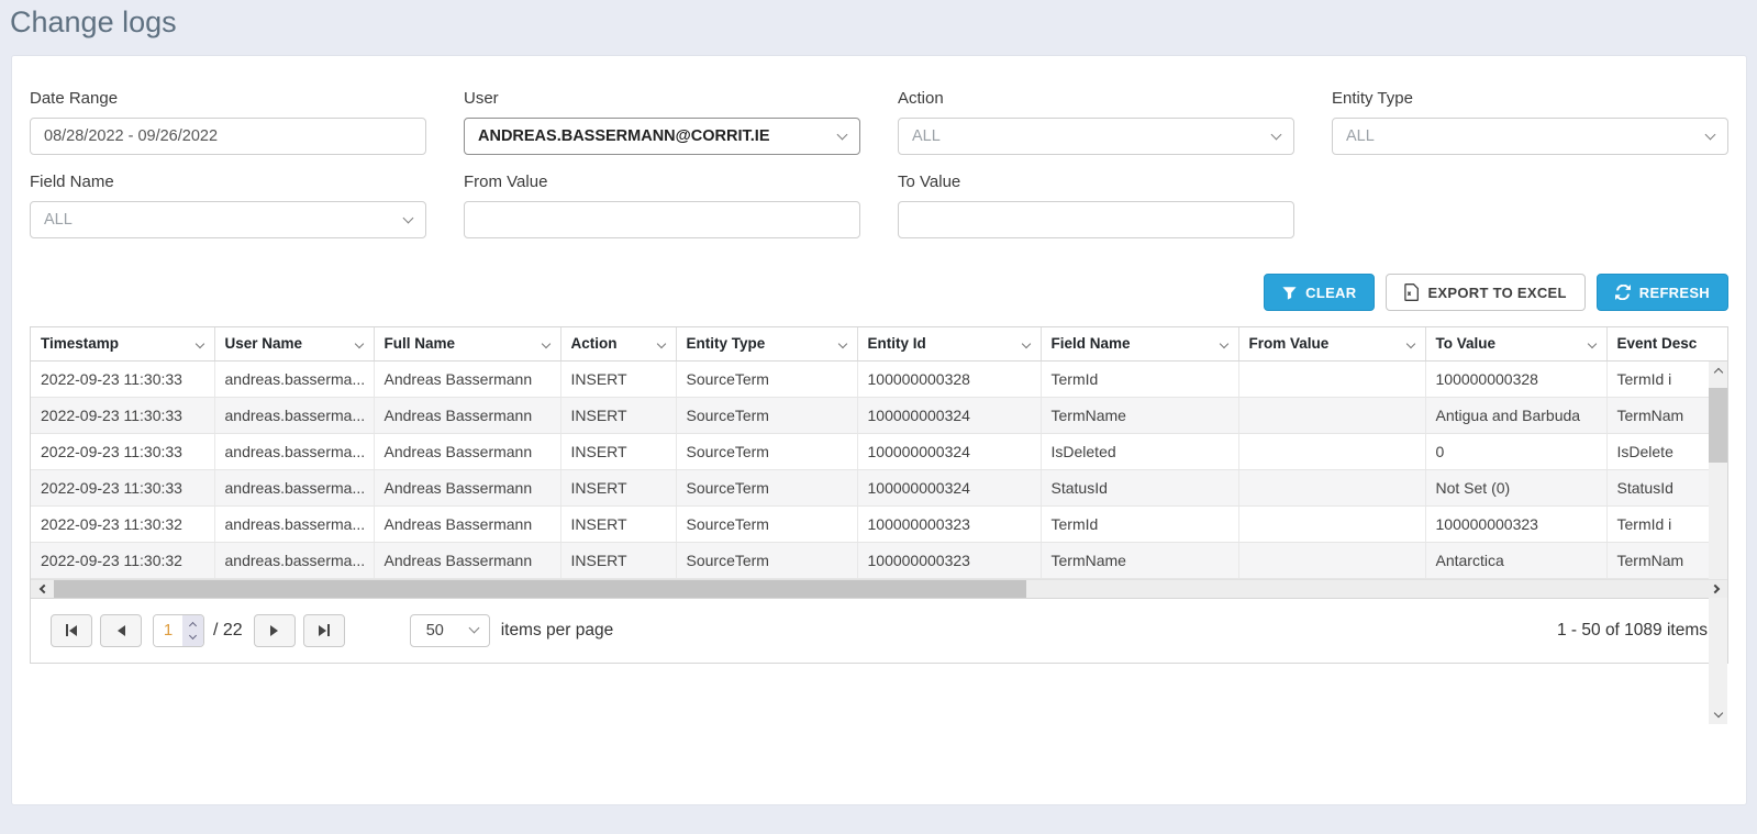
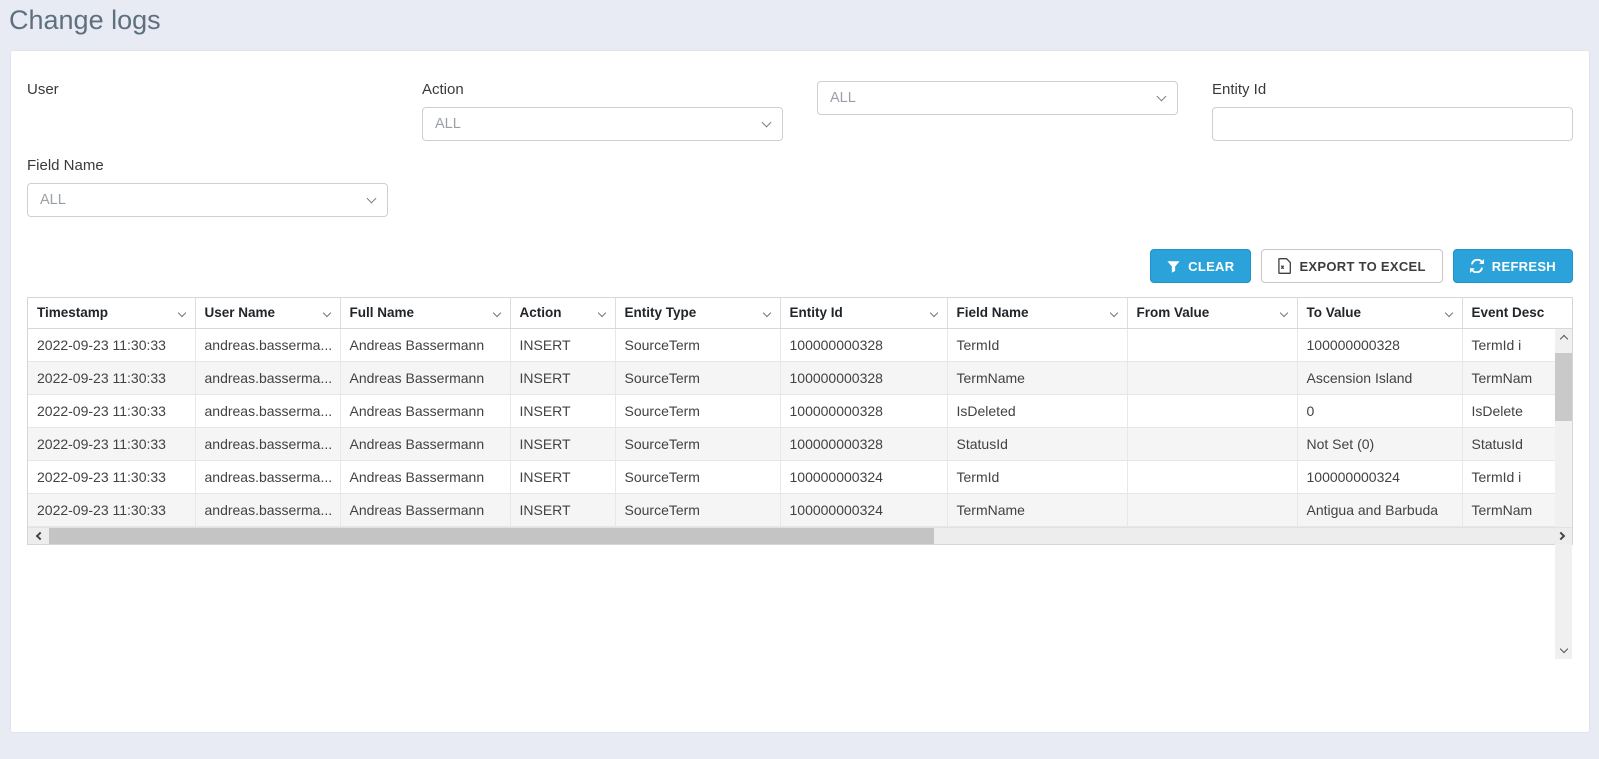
  Change logs
- Date Range
- 08/28/2022 - 09/26/2022
  User
- ANDREAS.BASSERMANN@CORRIT.IE
  Action
  ALL
- Entity Type
  ALL
+ Entity Id
  Field Name
  ALL
- From Value
- To Value
  CLEAR
  EXPORT TO EXCEL
  REFRESH
  Timestamp	User Name	Full Name	Action	Entity Type	Entity Id	Field Name	From Value	To Value	Event Desc
  2022-09-23 11:30:33	andreas.basserma...	Andreas Bassermann	INSERT	SourceTerm	100000000328	TermId		100000000328	TermId i
+ 2022-09-23 11:30:33	andreas.basserma...	Andreas Bassermann	INSERT	SourceTerm	100000000328	TermName		Ascension Island	TermNam
+ 2022-09-23 11:30:33	andreas.basserma...	Andreas Bassermann	INSERT	SourceTerm	100000000328	IsDeleted		0	IsDelete
+ 2022-09-23 11:30:33	andreas.basserma...	Andreas Bassermann	INSERT	SourceTerm	100000000328	StatusId		Not Set (0)	StatusId
+ 2022-09-23 11:30:33	andreas.basserma...	Andreas Bassermann	INSERT	SourceTerm	100000000324	TermId		100000000324	TermId i
  2022-09-23 11:30:33	andreas.basserma...	Andreas Bassermann	INSERT	SourceTerm	100000000324	TermName		Antigua and Barbuda	TermNam
- 2022-09-23 11:30:33	andreas.basserma...	Andreas Bassermann	INSERT	SourceTerm	100000000324	IsDeleted		0	IsDelete
- 2022-09-23 11:30:33	andreas.basserma...	Andreas Bassermann	INSERT	SourceTerm	100000000324	StatusId		Not Set (0)	StatusId
- 2022-09-23 11:30:32	andreas.basserma...	Andreas Bassermann	INSERT	SourceTerm	100000000323	TermId		100000000323	TermId i
- 2022-09-23 11:30:32	andreas.basserma...	Andreas Bassermann	INSERT	SourceTerm	100000000323	TermName		Antarctica	TermNam
- 1
- / 22
- 50
- items per page
- 1 - 50 of 1089 items
